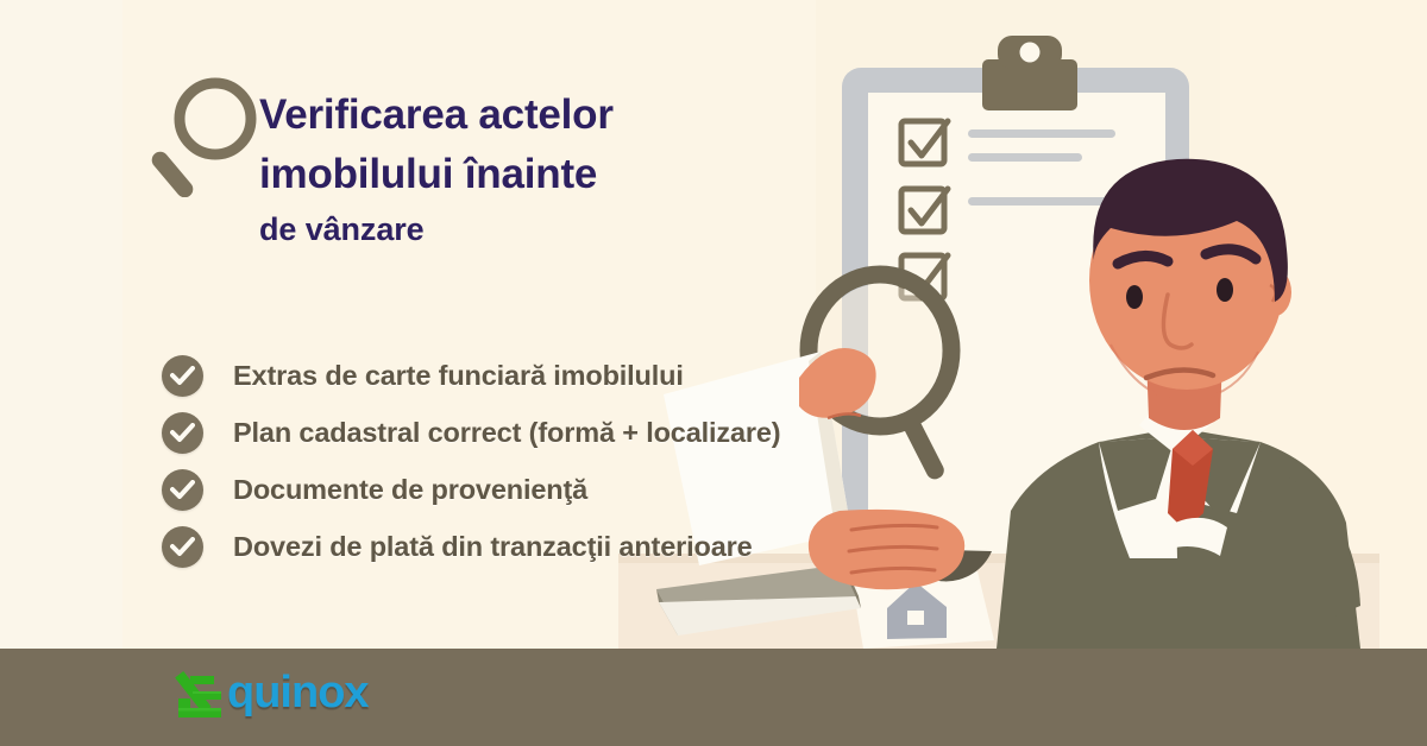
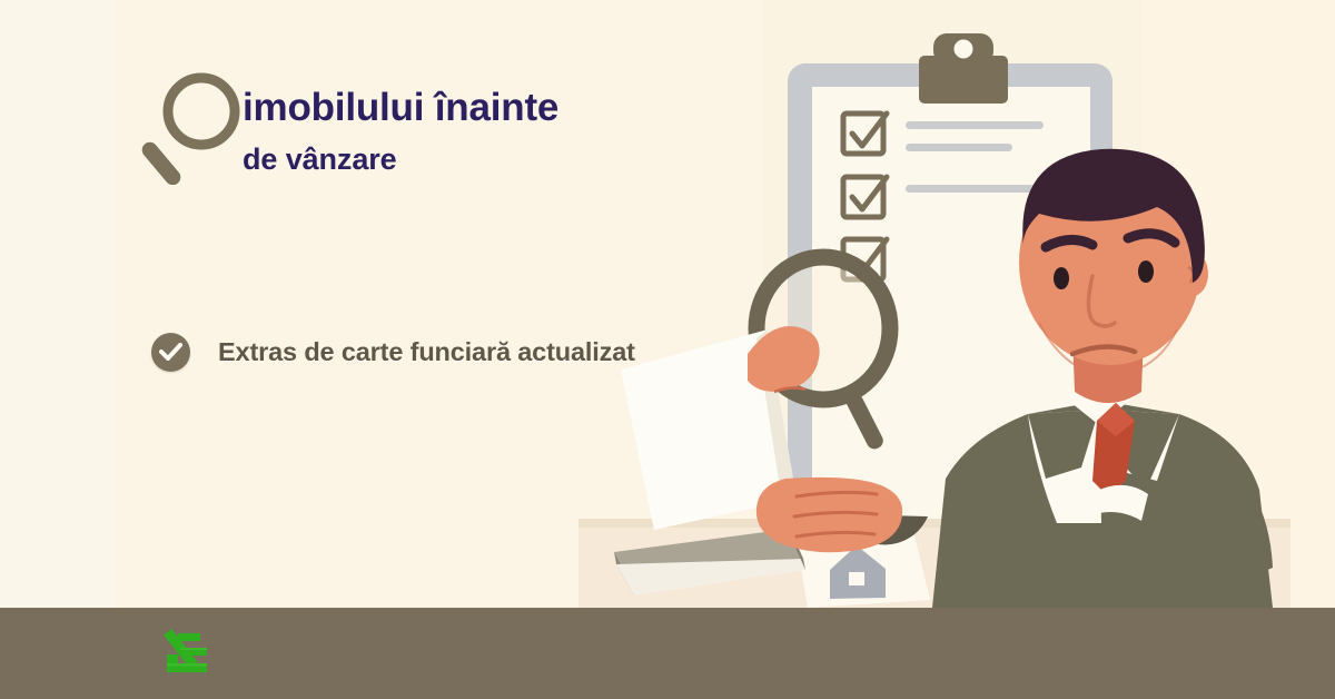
- Verificarea actelor
  imobilului înainte
  de vânzare
- Extras de carte funciară imobilului
+ Extras de carte funciară actualizat
- Plan cadastral correct (formă + localizare)
- Documente de provenienţă
- Dovezi de plată din tranzacţii anterioare
- quinox
